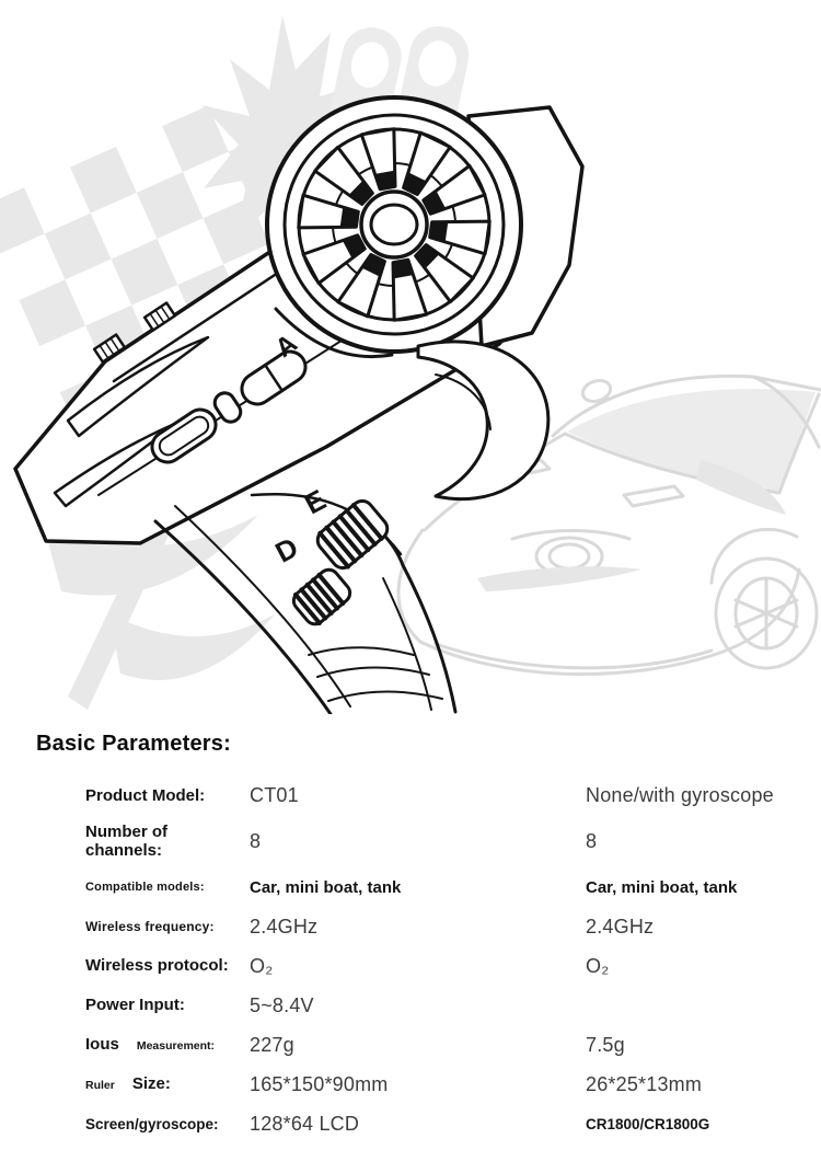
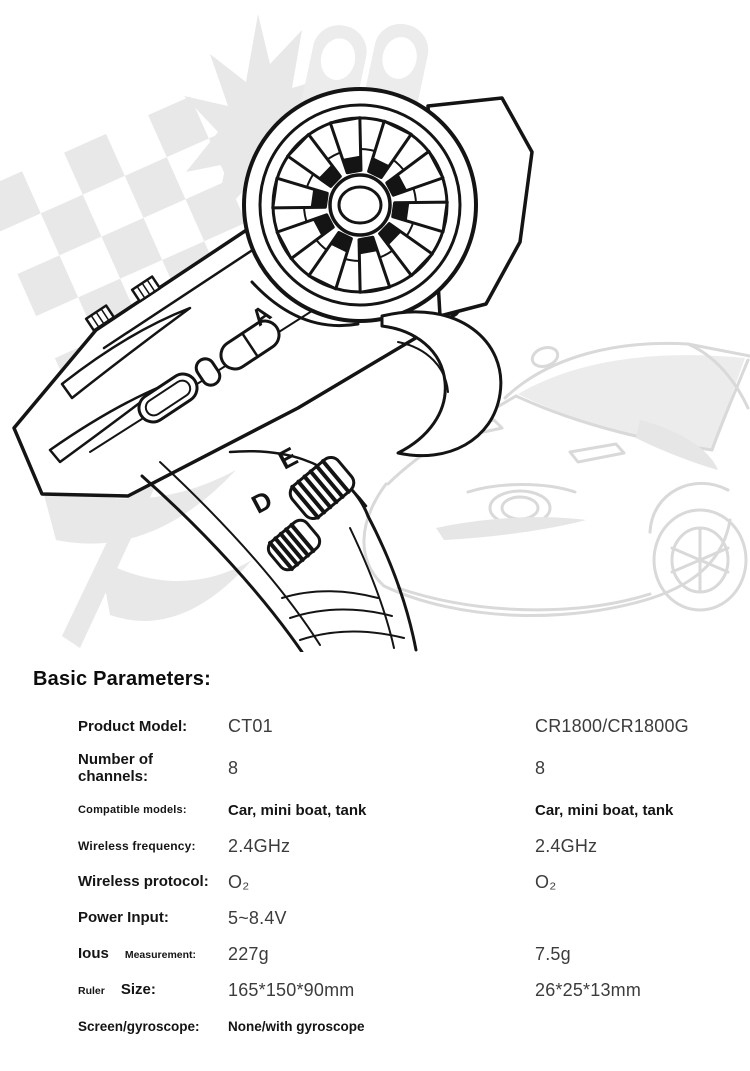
  Basic Parameters:
  Product Model:
  CT01
- None/with gyroscope
+ CR1800/CR1800G
  Number of channels:
  8
  8
  Compatible models:
  Car, mini boat, tank
  Car, mini boat, tank
  Wireless frequency:
  2.4GHz
  2.4GHz
  Wireless protocol:
  O₂
  O₂
  Power Input:
  5~8.4V
  Ious
  Measurement:
  227g
  7.5g
  Ruler
  Size:
  165*150*90mm
  26*25*13mm
  Screen/gyroscope:
- 128*64 LCD
- CR1800/CR1800G
+ None/with gyroscope
